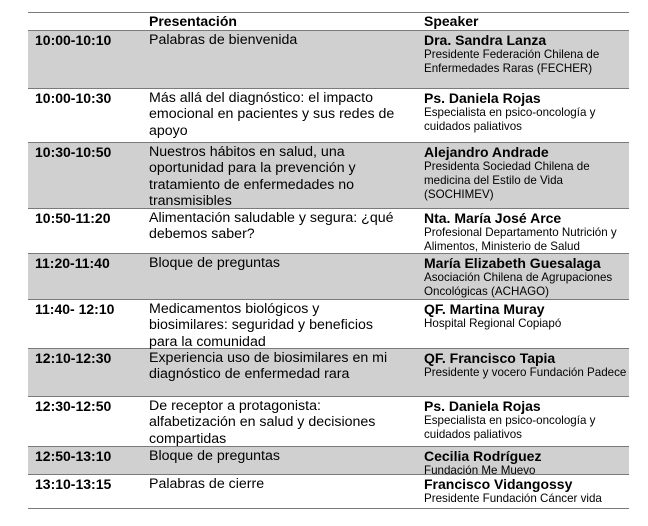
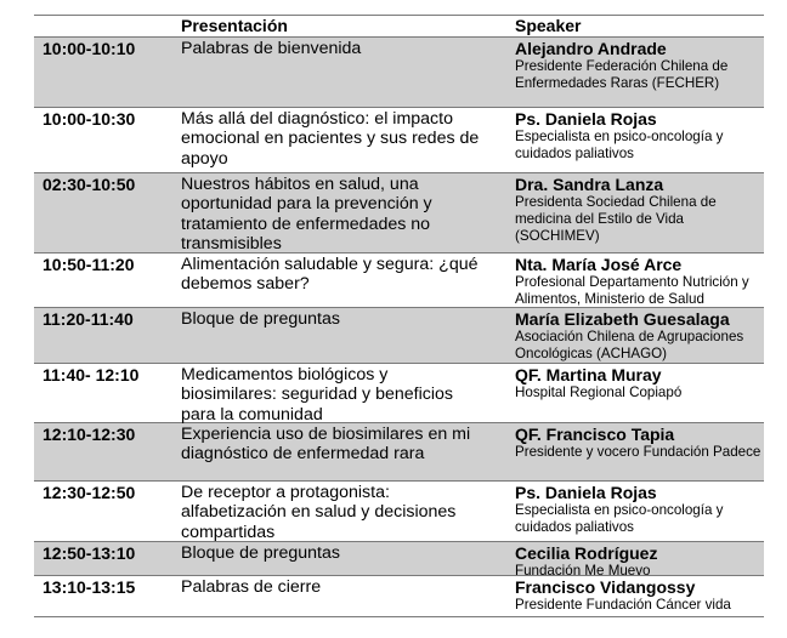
  Presentación
  Speaker
  10:00-10:10
  Palabras de bienvenida
- Dra. Sandra Lanza
+ Alejandro Andrade
  Presidente Federación Chilena de Enfermedades Raras (FECHER)
  10:00-10:30
  Más allá del diagnóstico: el impacto emocional en pacientes y sus redes de apoyo
  Ps. Daniela Rojas
  Especialista en psico-oncología y cuidados paliativos
- 10:30-10:50
+ 02:30-10:50
  Nuestros hábitos en salud, una oportunidad para la prevención y tratamiento de enfermedades no transmisibles
- Alejandro Andrade
+ Dra. Sandra Lanza
  Presidenta Sociedad Chilena de medicina del Estilo de Vida (SOCHIMEV)
  10:50-11:20
  Alimentación saludable y segura: ¿qué debemos saber?
  Nta. María José Arce
  Profesional Departamento Nutrición y Alimentos, Ministerio de Salud
  11:20-11:40
  Bloque de preguntas
  María Elizabeth Guesalaga
  Asociación Chilena de Agrupaciones Oncológicas (ACHAGO)
  11:40- 12:10
  Medicamentos biológicos y biosimilares: seguridad y beneficios para la comunidad
  QF. Martina Muray
  Hospital Regional Copiapó
  12:10-12:30
  Experiencia uso de biosimilares en mi diagnóstico de enfermedad rara
  QF. Francisco Tapia
  Presidente y vocero Fundación Padece
  12:30-12:50
  De receptor a protagonista: alfabetización en salud y decisiones compartidas
  Ps. Daniela Rojas
  Especialista en psico-oncología y cuidados paliativos
  12:50-13:10
  Bloque de preguntas
  Cecilia Rodríguez
  Fundación Me Muevo
  13:10-13:15
  Palabras de cierre
  Francisco Vidangossy
  Presidente Fundación Cáncer vida
